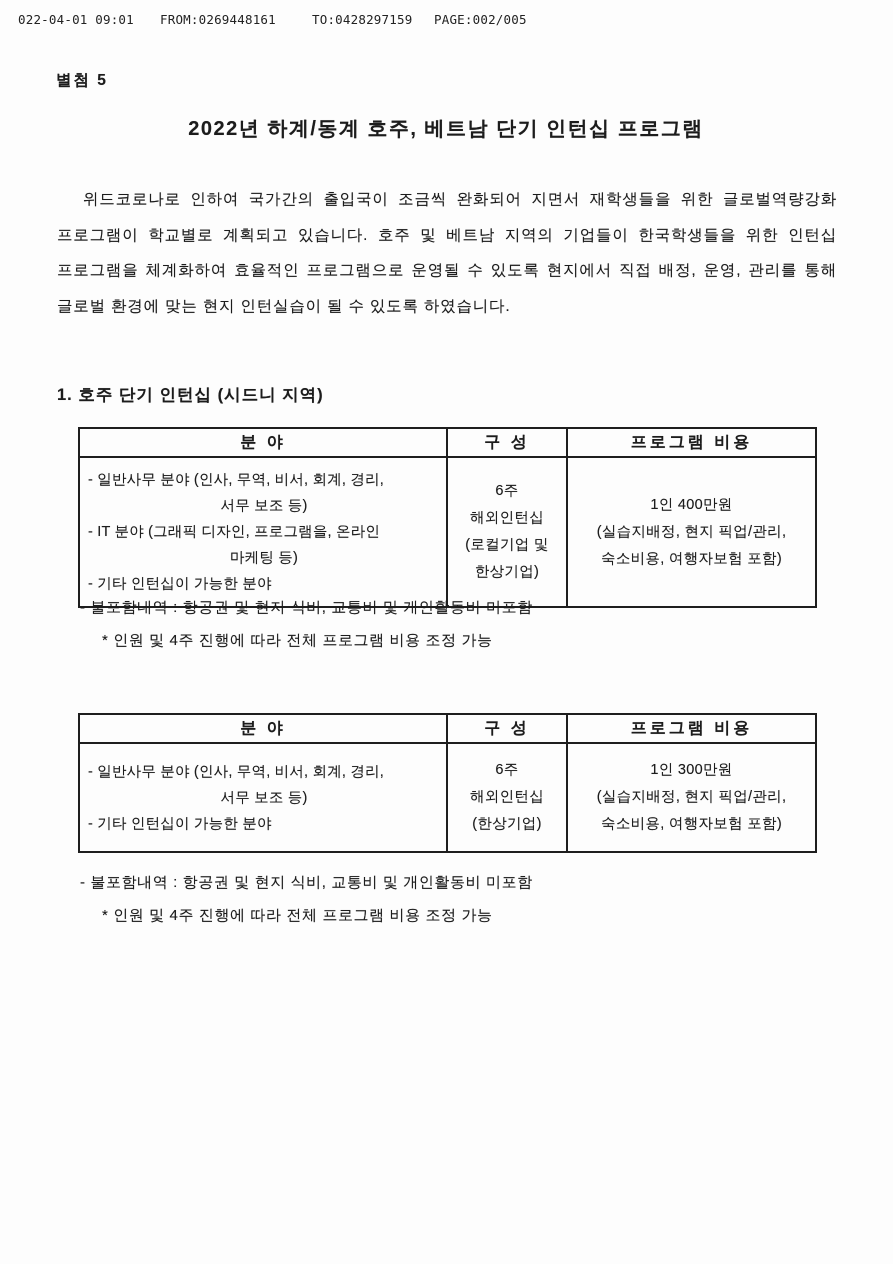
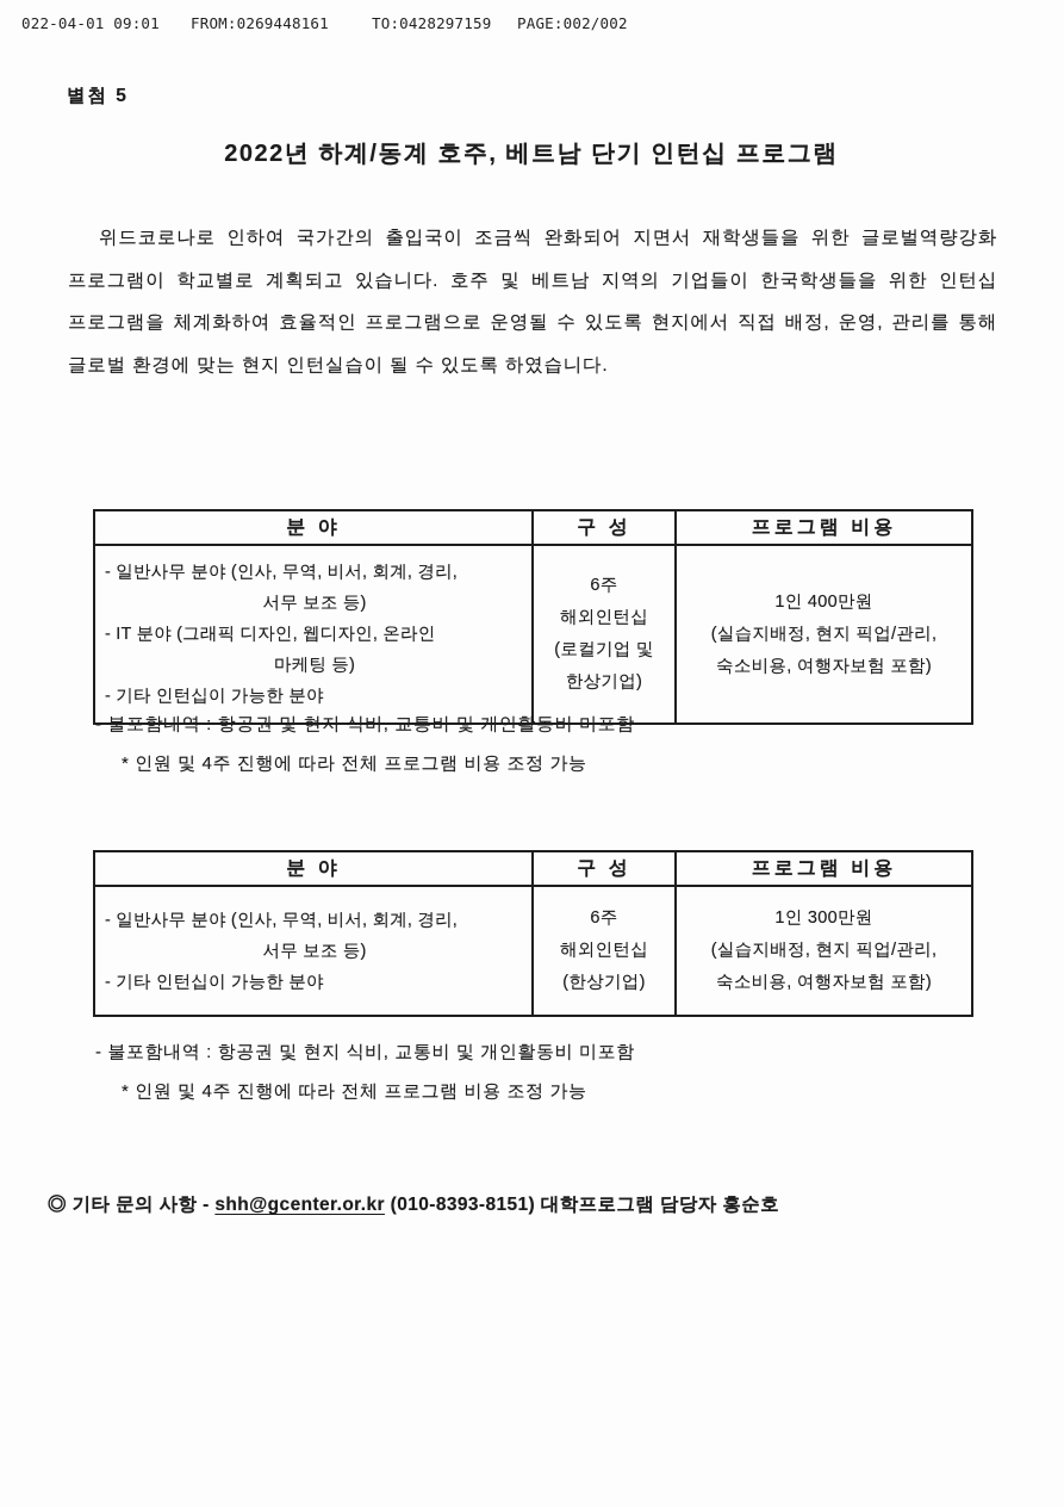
  022-04-01 09:01
  FROM:0269448161
  TO:0428297159
- PAGE:002/005
+ PAGE:002/002
  별첨 5
  2022년 하계/동계 호주, 베트남 단기 인턴십 프로그램
  위드코로나로 인하여 국가간의 출입국이 조금씩 완화되어 지면서 재학생들을 위한 글로벌역량강화 프로그램이 학교별로 계획되고 있습니다. 호주 및 베트남 지역의 기업들이 한국학생들을 위한 인턴십 프로그램을 체계화하여 효율적인 프로그램으로 운영될 수 있도록 현지에서 직접 배정, 운영, 관리를 통해 글로벌 환경에 맞는 현지 인턴실습이 될 수 있도록 하였습니다.
- 1. 호주 단기 인턴십 (시드니 지역)
  분 야	구 성	프로그램 비용
- - 일반사무 분야 (인사, 무역, 비서, 회계, 경리, 서무 보조 등) - IT 분야 (그래픽 디자인, 프로그램을, 온라인 마케팅 등) - 기타 인턴십이 가능한 분야	6주 해외인턴십 (로컬기업 및 한상기업)	1인 400만원 (실습지배정, 현지 픽업/관리, 숙소비용, 여행자보험 포함)
+ - 일반사무 분야 (인사, 무역, 비서, 회계, 경리, 서무 보조 등) - IT 분야 (그래픽 디자인, 웹디자인, 온라인 마케팅 등) - 기타 인턴십이 가능한 분야	6주 해외인턴십 (로컬기업 및 한상기업)	1인 400만원 (실습지배정, 현지 픽업/관리, 숙소비용, 여행자보험 포함)
  - 불포함내역 : 항공권 및 현지 식비, 교통비 및 개인활동비 미포함
  * 인원 및 4주 진행에 따라 전체 프로그램 비용 조정 가능
  분 야	구 성	프로그램 비용
  - 일반사무 분야 (인사, 무역, 비서, 회계, 경리, 서무 보조 등) - 기타 인턴십이 가능한 분야	6주 해외인턴십 (한상기업)	1인 300만원 (실습지배정, 현지 픽업/관리, 숙소비용, 여행자보험 포함)
  - 불포함내역 : 항공권 및 현지 식비, 교통비 및 개인활동비 미포함
  * 인원 및 4주 진행에 따라 전체 프로그램 비용 조정 가능
+ ◎ 기타 문의 사항 - shh@gcenter.or.kr (010-8393-8151) 대학프로그램 담당자 홍순호
